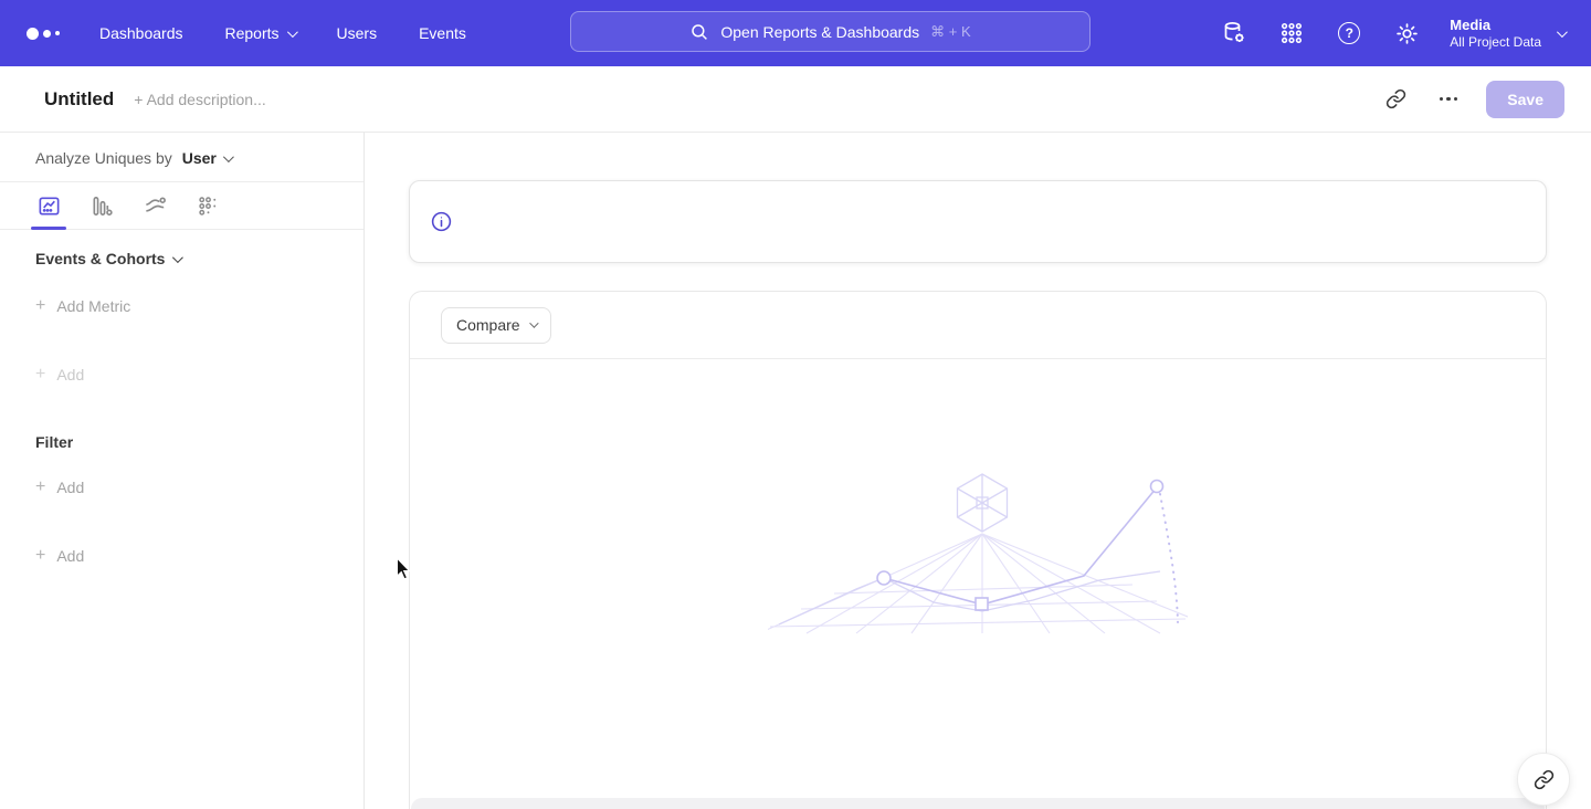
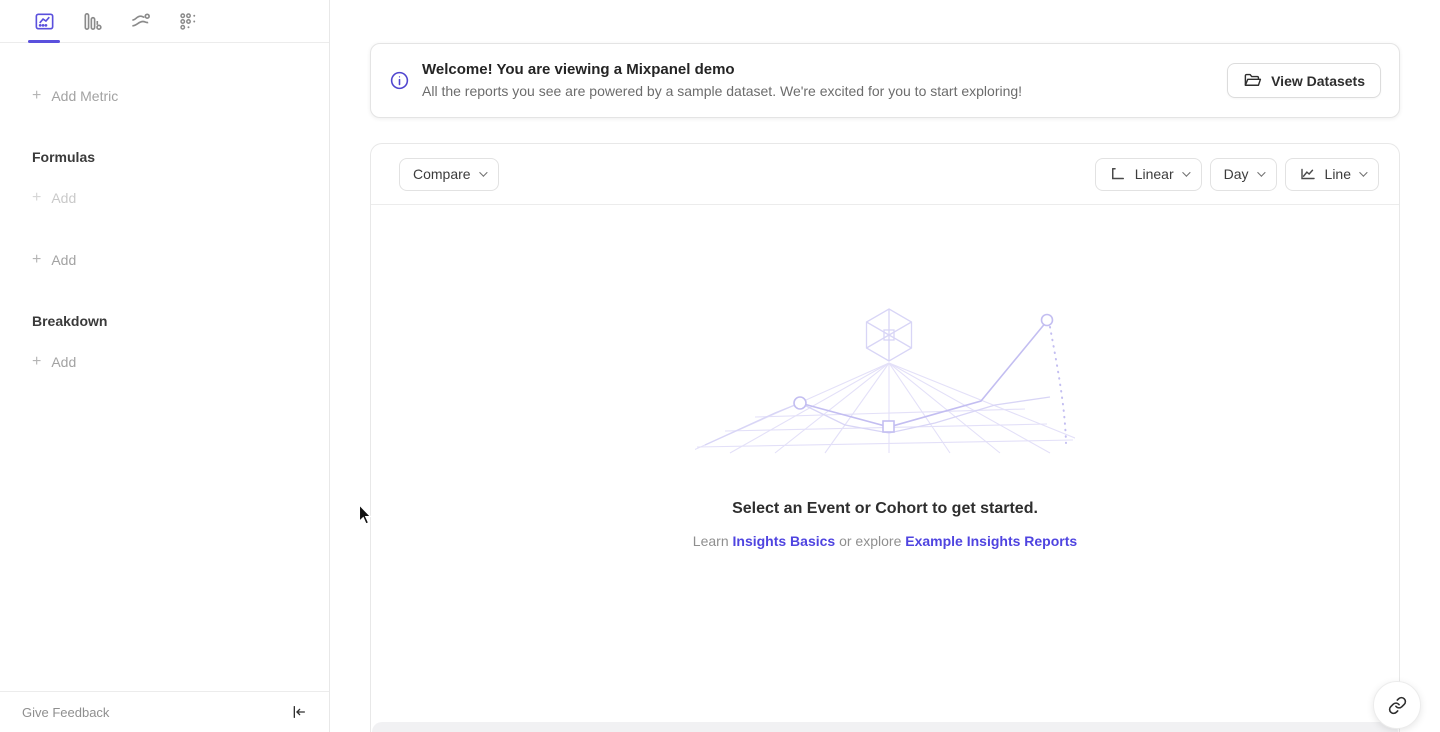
- Dashboards
- Reports
- Users
- Events
- Open Reports & Dashboards
- ⌘ + K
- ?
- Media
- All Project Data
- Untitled
- + Add description...
- Save
- Analyze Uniques by
- User
- Events & Cohorts
  +
  Add Metric
+ Formulas
  +
  Add
- Filter
  +
  Add
+ Breakdown
  +
  Add
+ Give Feedback
+ Welcome! You are viewing a Mixpanel demo
+ All the reports you see are powered by a sample dataset. We're excited for you to start exploring!
+ View Datasets
  Compare
+ Linear
+ Day
+ Line
+ Select an Event or Cohort to get started.
+ Learn Insights Basics or explore Example Insights Reports
